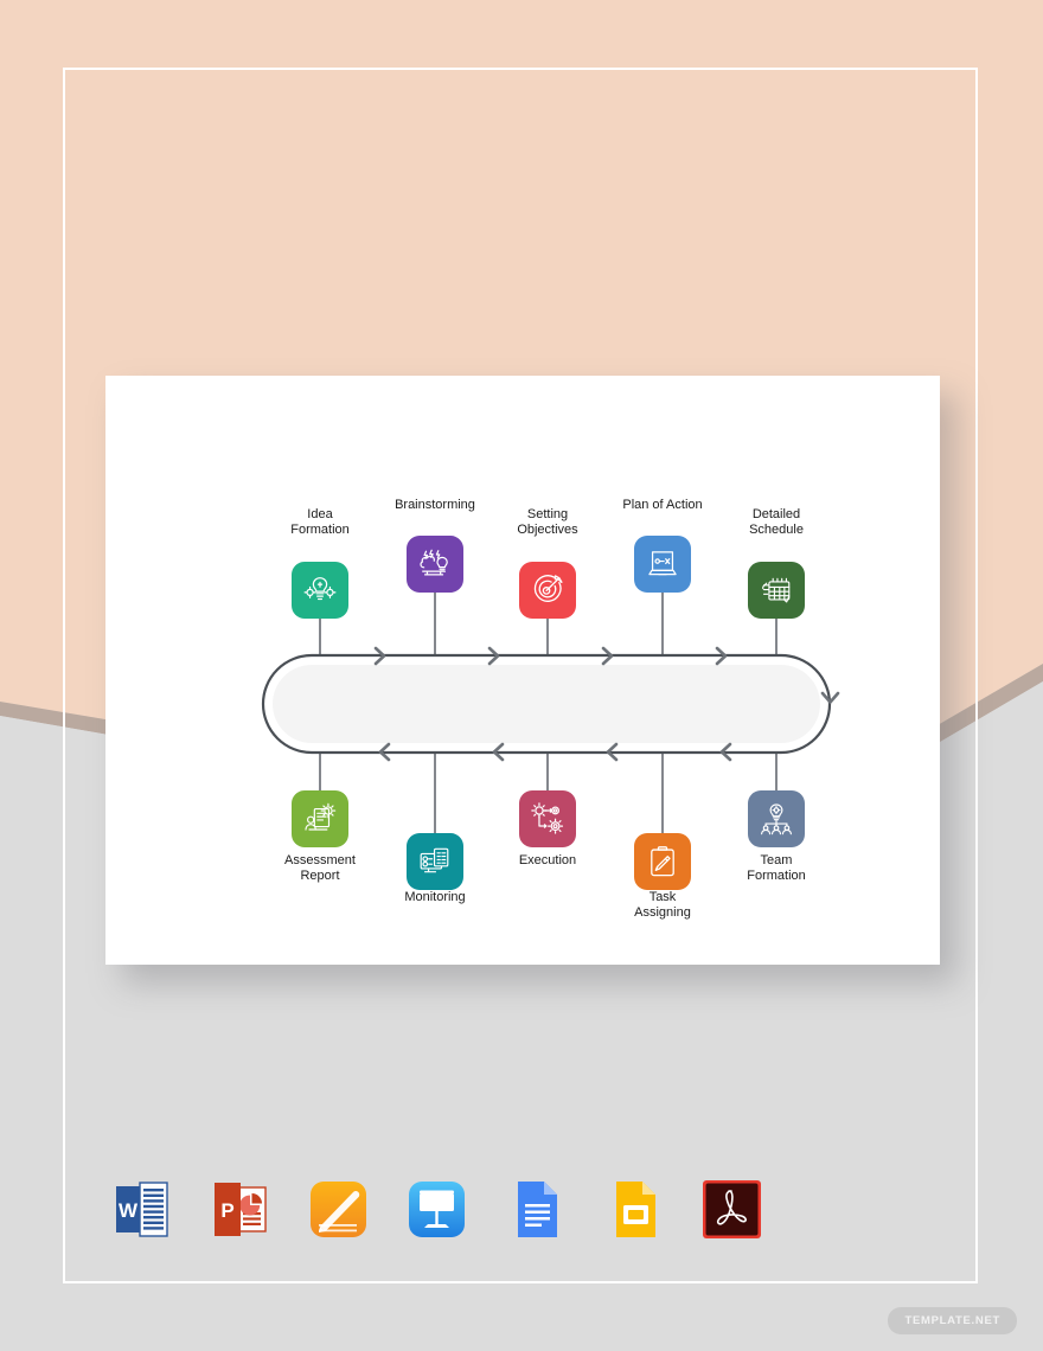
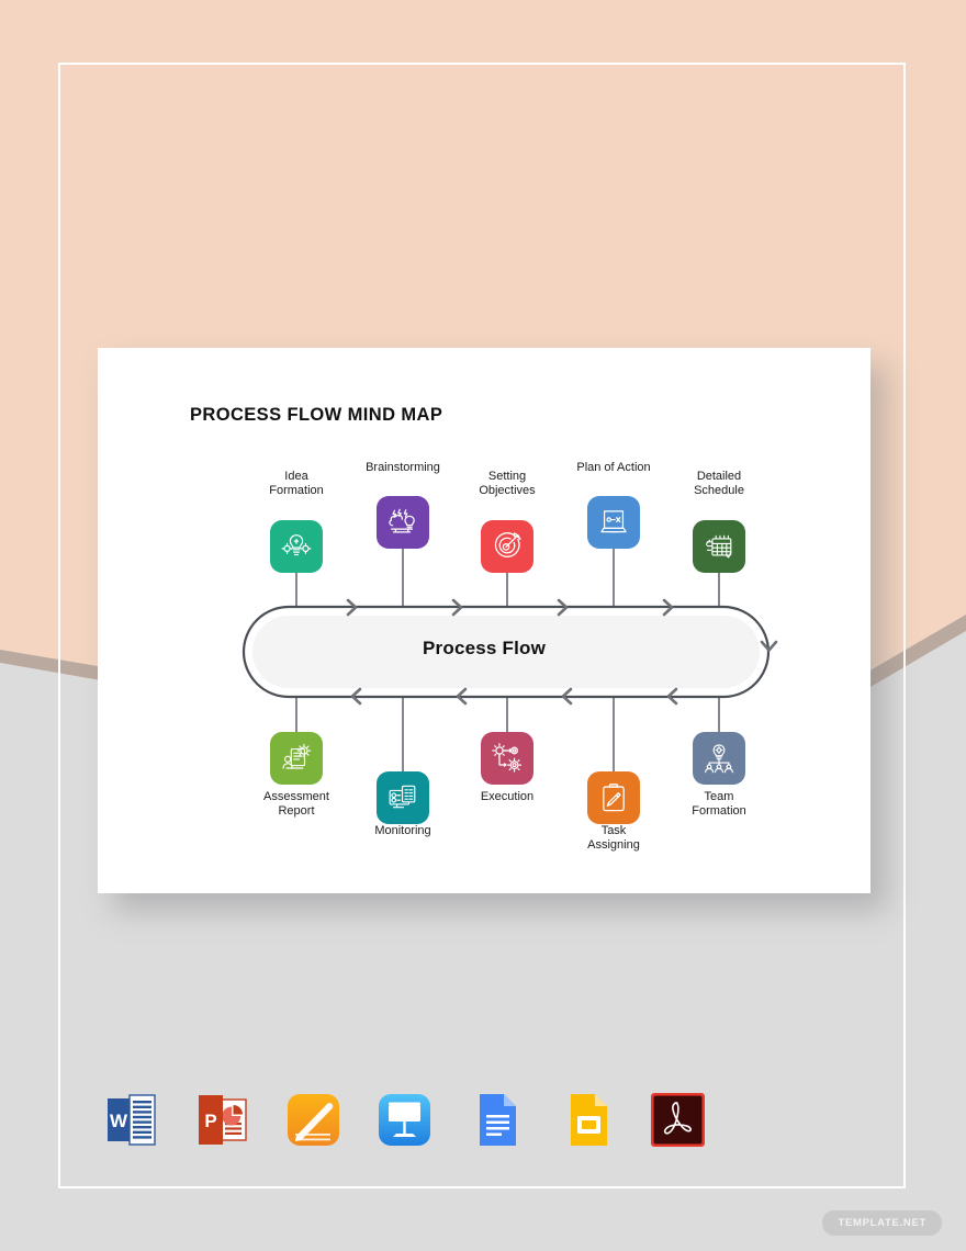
+ PROCESS FLOW MIND MAP
+ Process Flow
  Idea
  Formation
  Brainstorming
  Setting
  Objectives
  Plan of Action
  Detailed
  Schedule
  Assessment
  Report
  Monitoring
  Execution
  Task
  Assigning
  Team
  Formation
  W
  P
  TEMPLATE.NET
